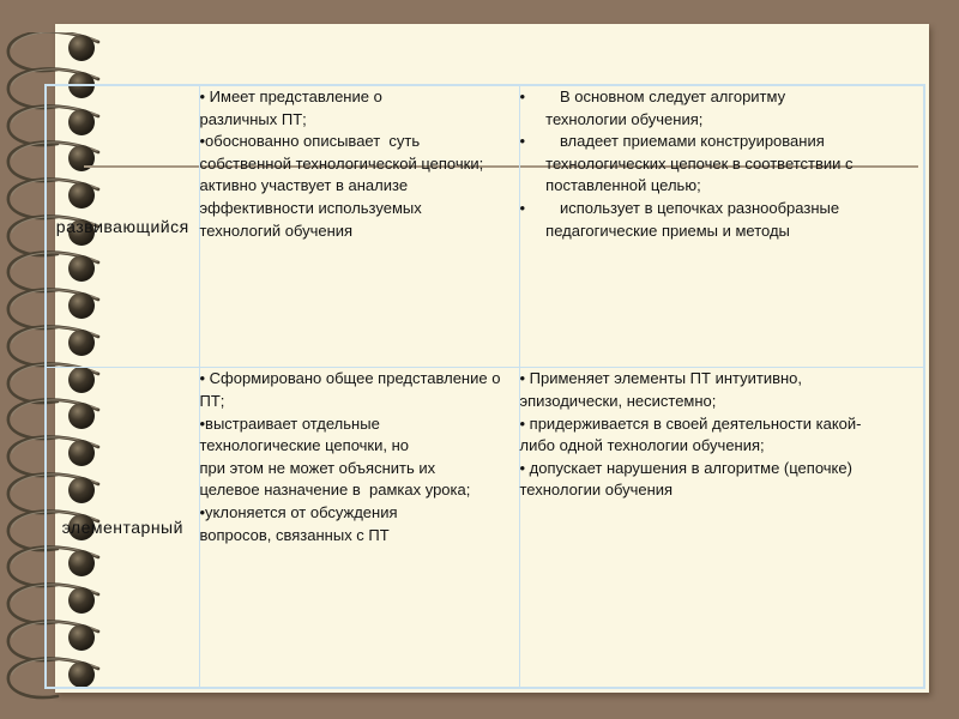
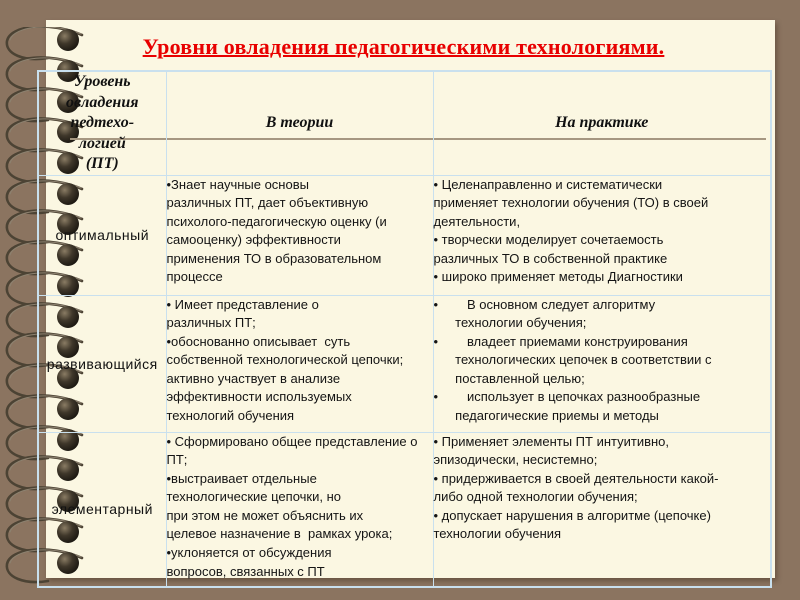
+ Уровни овладения педагогическими технологиями.
+ Уровень овладения педтехо- логией (ПТ)	В теории	На практике
+ оптимальный	•Знает научные основы различных ПТ, дает объективную психолого-педагогическую оценку (и самооценку) эффективности применения ТО в образовательном процессе	• Целенаправленно и систематически применяет технологии обучения (ТО) в своей деятельности, • творчески моделирует сочетаемость различных ТО в собственной практике • широко применяет методы Диагностики
  развивающийся	• Имеет представление о различных ПТ; •обоснованно описывает суть собственной технологической цепочки; активно участвует в анализе эффективности используемых технологий обучения	• В основном следует алгоритму технологии обучения; • владеет приемами конструирования технологических цепочек в соответствии с поставленной целью; • использует в цепочках разнообразные педагогические приемы и методы
  элементарный	• Сформировано общее представление о ПТ; •выстраивает отдельные технологические цепочки, но при этом не может объяснить их целевое назначение в рамках урока; •уклоняется от обсуждения вопросов, связанных с ПТ	• Применяет элементы ПТ интуитивно, эпизодически, несистемно; • придерживается в своей деятельности какой- либо одной технологии обучения; • допускает нарушения в алгоритме (цепочке) технологии обучения
